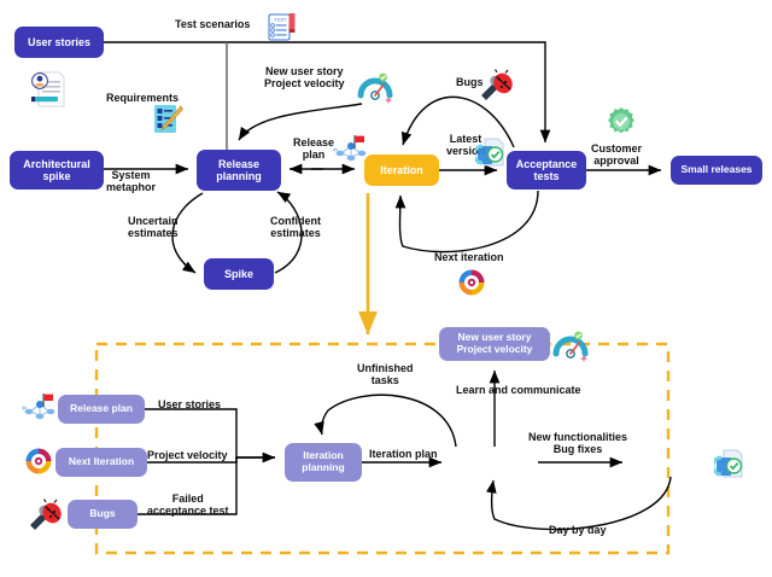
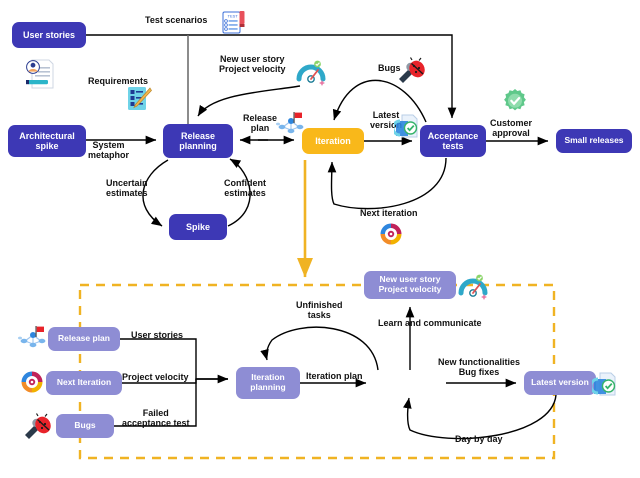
  User stories
  Architectural
  spike
  Release
  planning
  Spike
  Iteration
  Acceptance
  tests
  Small releases
  Test scenarios
  Requirements
  New user story
  Project velocity
  Bugs
  System
  metaphor
  Release
  plan
  Latest
  versi
  Customer
  approval
  Uncertain
  estimates
  Confident
  estimates
  Next iteration
  Release plan
  Next Iteration
  Bugs
  Iteration
  planning
+ Latest version
  New user story
  Project velocity
  User stories
  Project velocity
  Failed
  acceptance test
  Unfinished
  tasks
  Learn and communicate
  Iteration plan
  New functionalities
  Bug fixes
  Day by day
